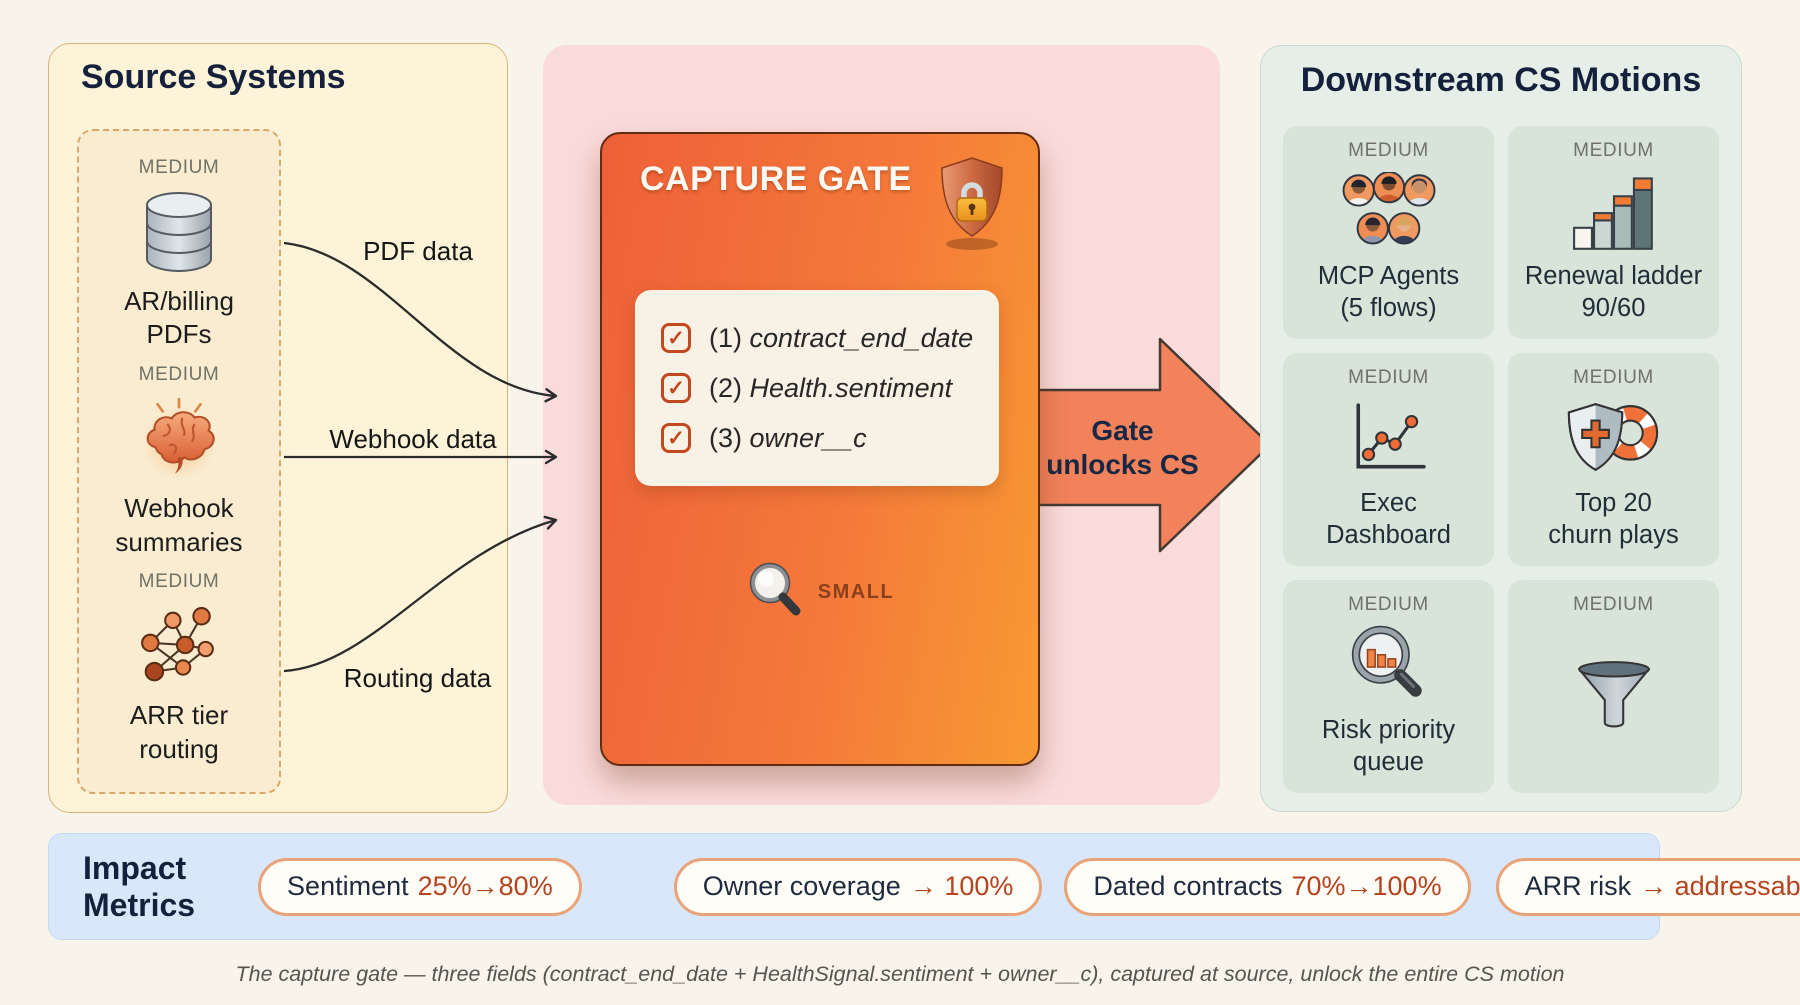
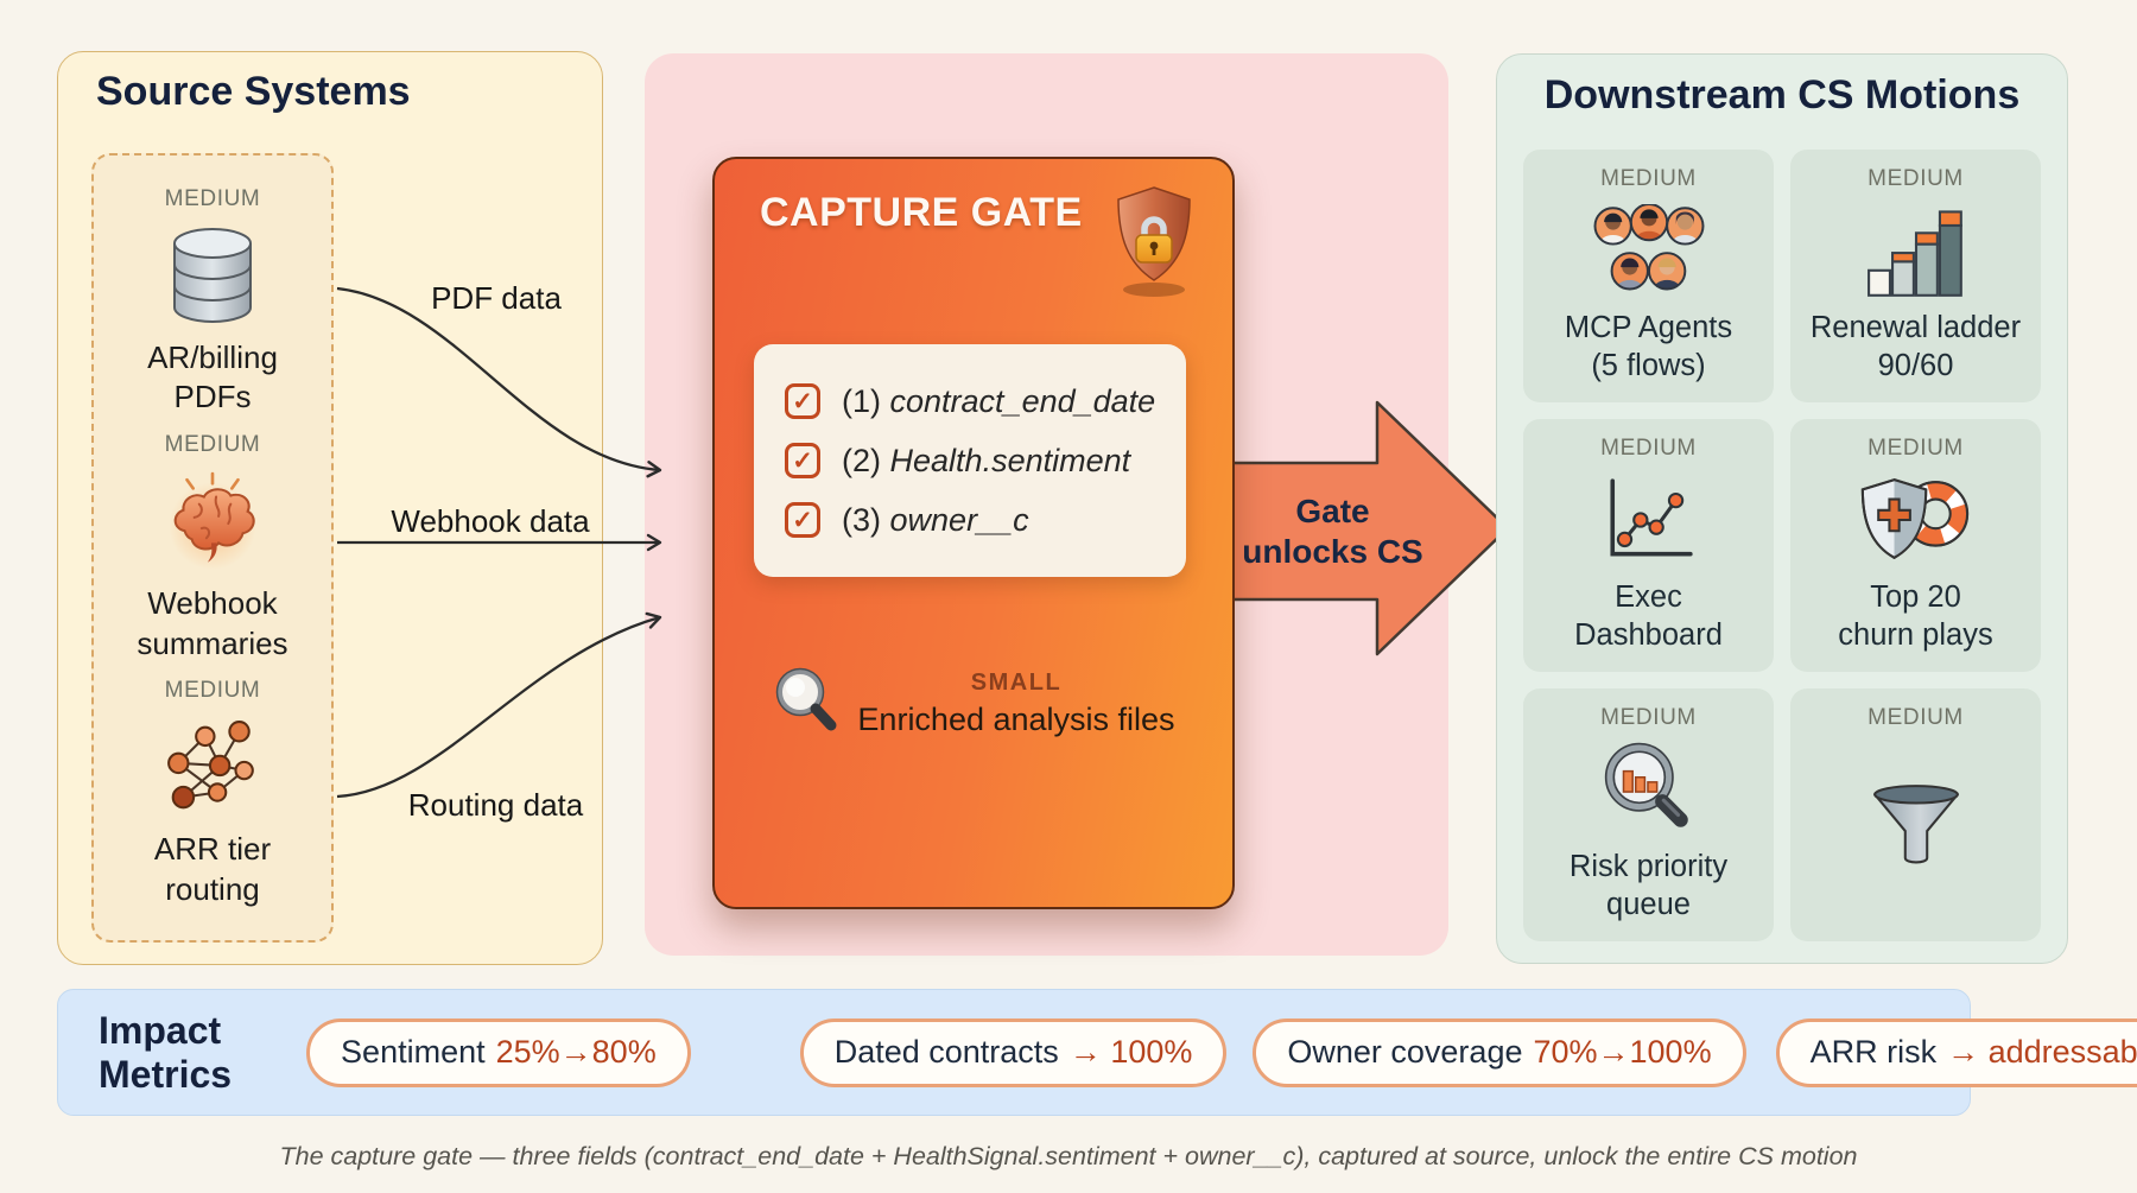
  Source Systems
  MEDIUM
  AR/billing
  PDFs
  MEDIUM
  Webhook
  summaries
  MEDIUM
  ARR tier
  routing
  PDF data
  Webhook data
  Routing data
  Gate
  unlocks CS
  CAPTURE GATE
  ✓
  (1) contract_end_date
  ✓
  (2) Health.sentiment
  ✓
  (3) owner__c
  SMALL
+ Enriched analysis files
  Downstream CS Motions
  MEDIUM
  MCP Agents
  (5 flows)
  MEDIUM
  Renewal ladder
  90/60
  MEDIUM
  Exec
  Dashboard
  MEDIUM
  Top 20
  churn plays
  MEDIUM
  Risk priority
  queue
  MEDIUM
  Impact
  Metrics
  Sentiment
  25%→80%
- Owner coverage
+ Dated contracts
  → 100%
- Dated contracts
+ Owner coverage
  70%→100%
  ARR risk
  → addressab
  The capture gate — three fields (contract_end_date + HealthSignal.sentiment + owner__c), captured at source, unlock the entire CS motion
